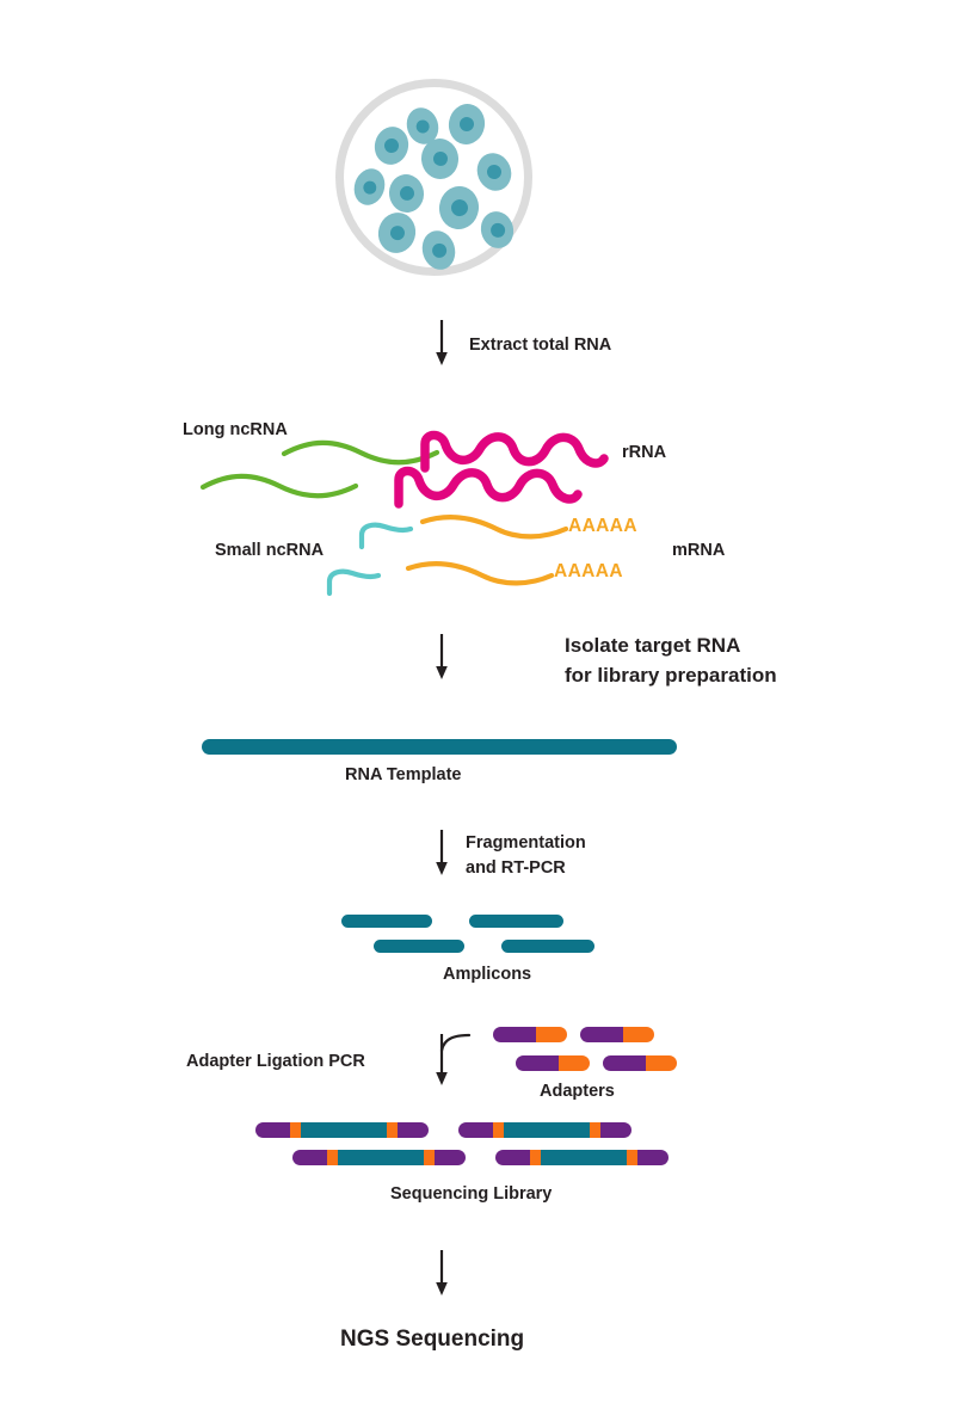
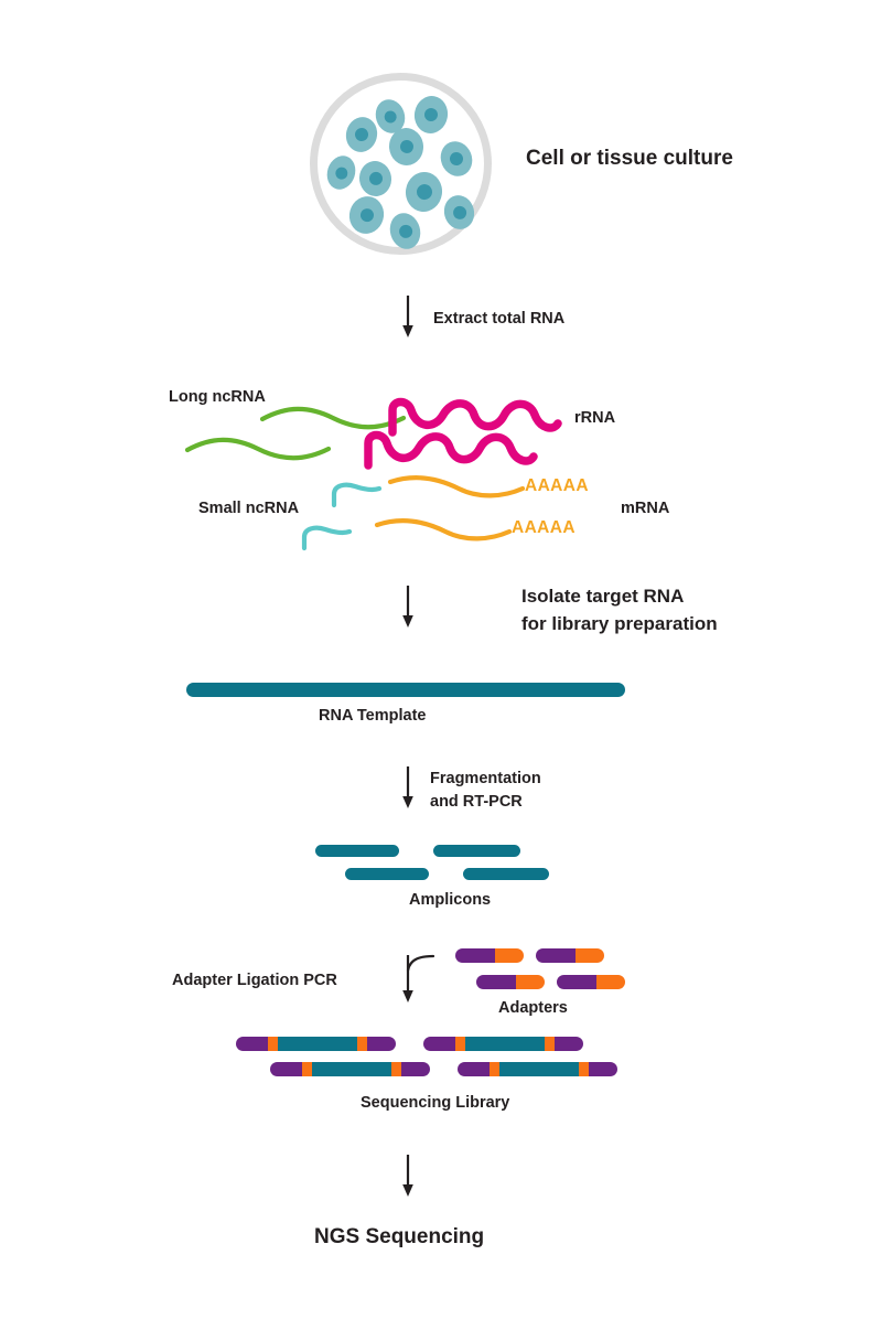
+ Cell or tissue culture
  Extract total RNA
  Long ncRNA
  rRNA
  Small ncRNA
  AAAAA
  AAAAA
  mRNA
  Isolate target RNA
  for library preparation
  RNA Template
  Fragmentation
  and RT-PCR
  Amplicons
  Adapter Ligation PCR
  Adapters
  Sequencing Library
  NGS Sequencing
